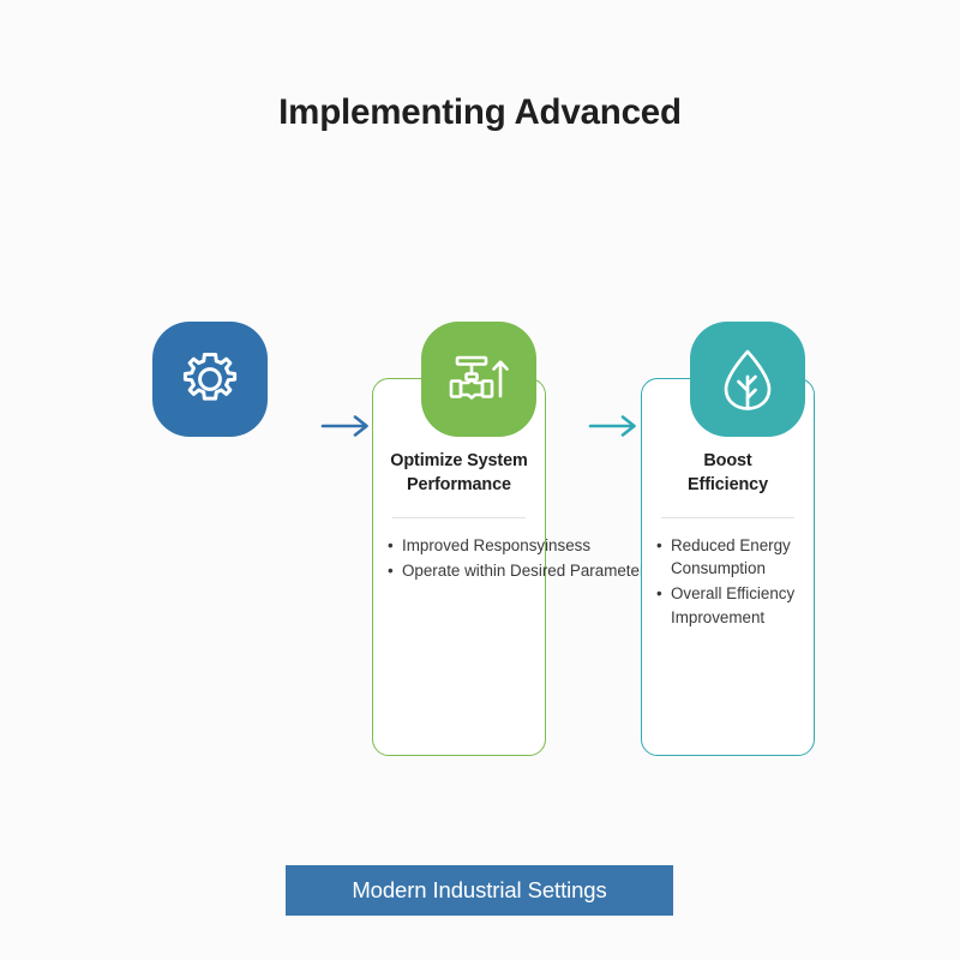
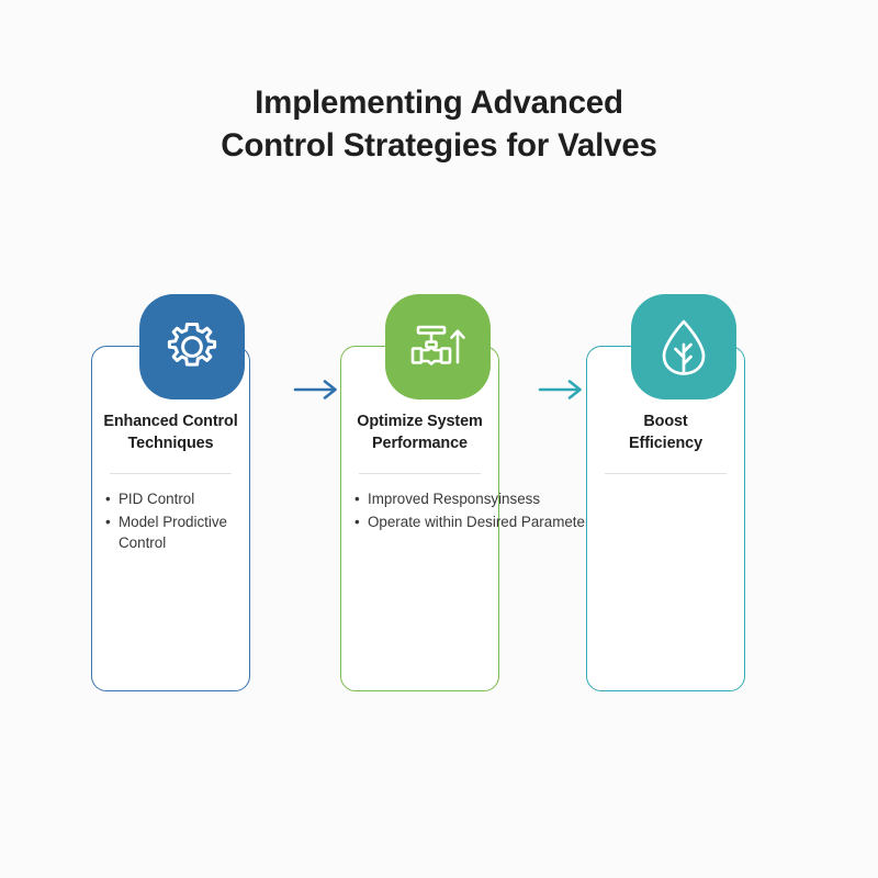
  Implementing Advanced
+ Control Strategies for Valves
+ Enhanced Control
+ Techniques
+ PID Control
+ Model Prodictive Control
  Optimize System
  Performance
  Improved Responsyinsess
  Operate within Desired Paramete
  Boost
  Efficiency
- Reduced Energy Consumption
- Overall Efficiency Improvement
- Modern Industrial Settings
